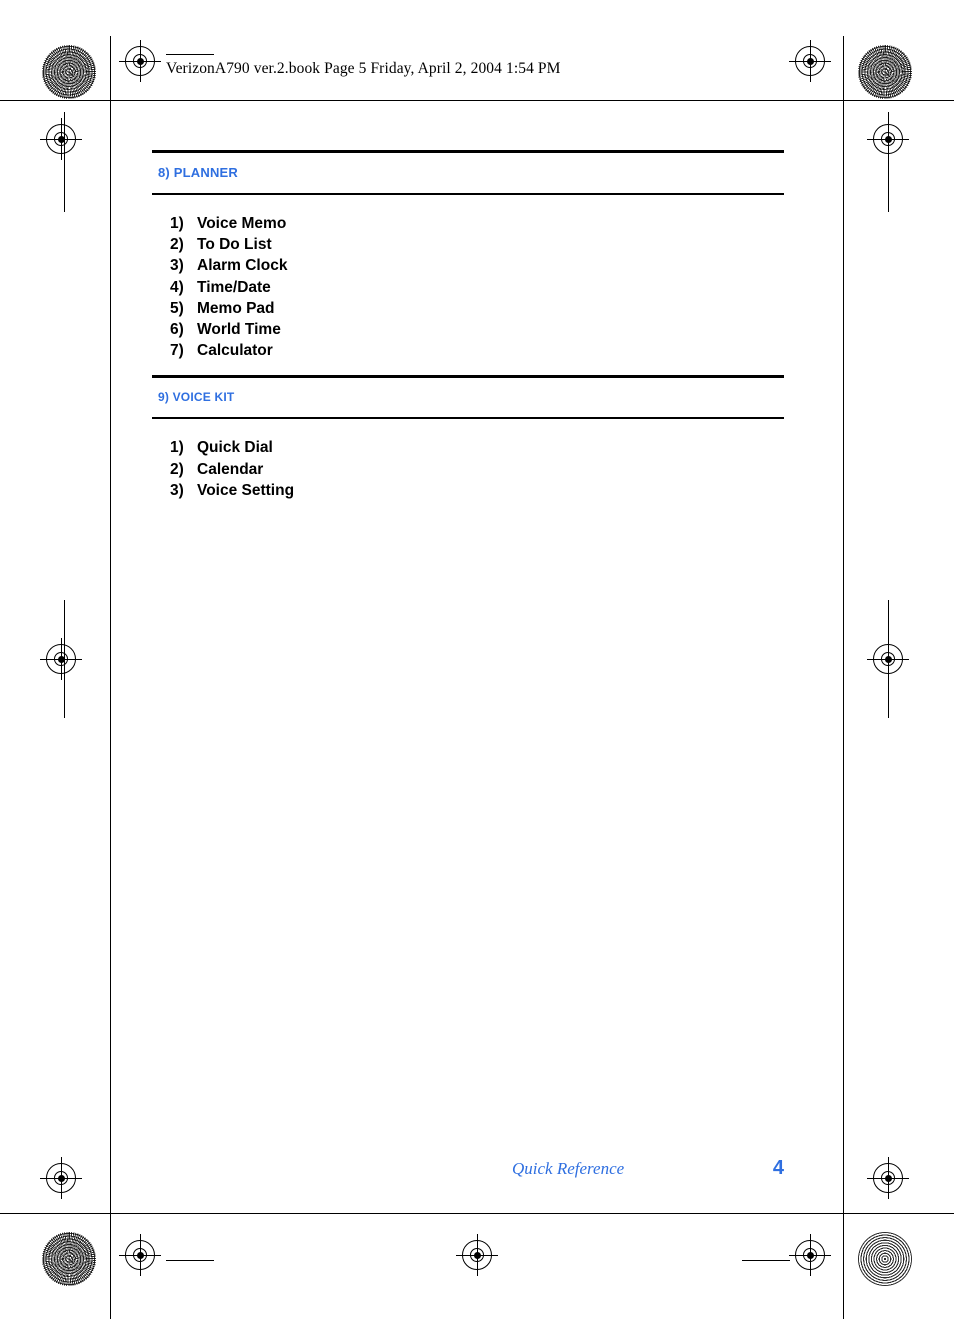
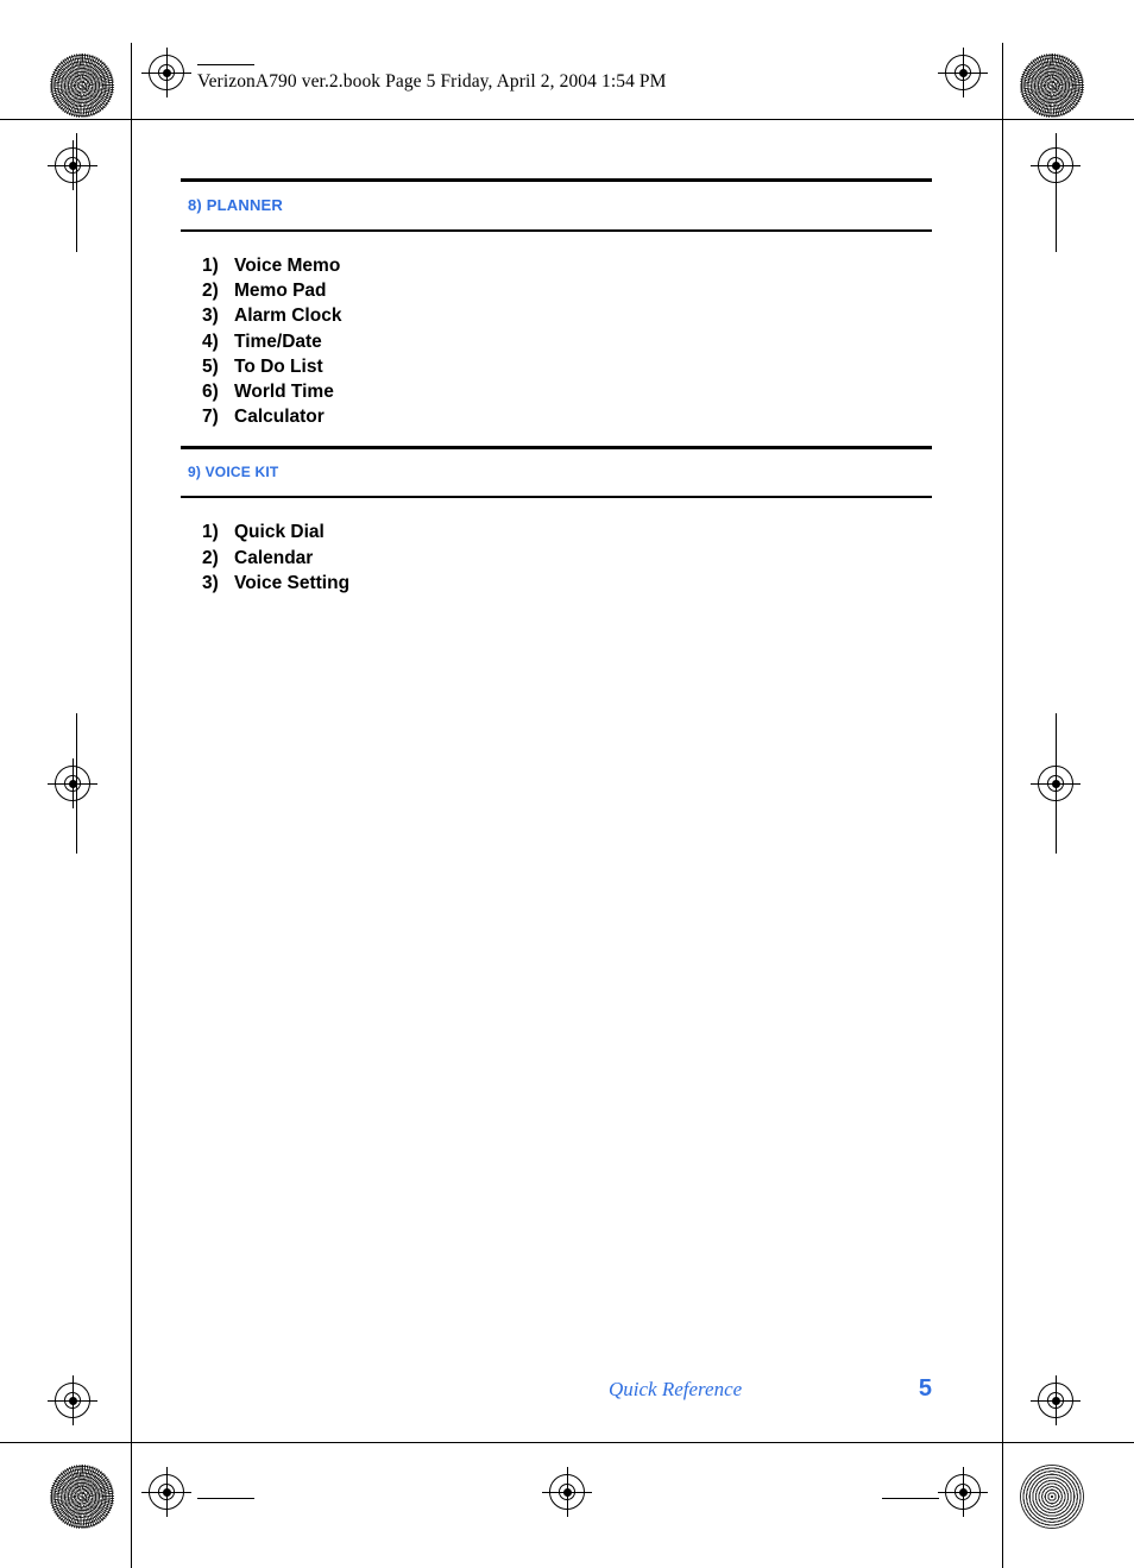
  VerizonA790 ver.2.book Page 5 Friday, April 2, 2004 1:54 PM
  8) PLANNER
  1) Voice Memo
- 2) To Do List
+ 2) Memo Pad
  3) Alarm Clock
  4) Time/Date
- 5) Memo Pad
+ 5) To Do List
  6) World Time
  7) Calculator
  9) VOICE KIT
  1) Quick Dial
  2) Calendar
  3) Voice Setting
  Quick Reference
- 4
+ 5
